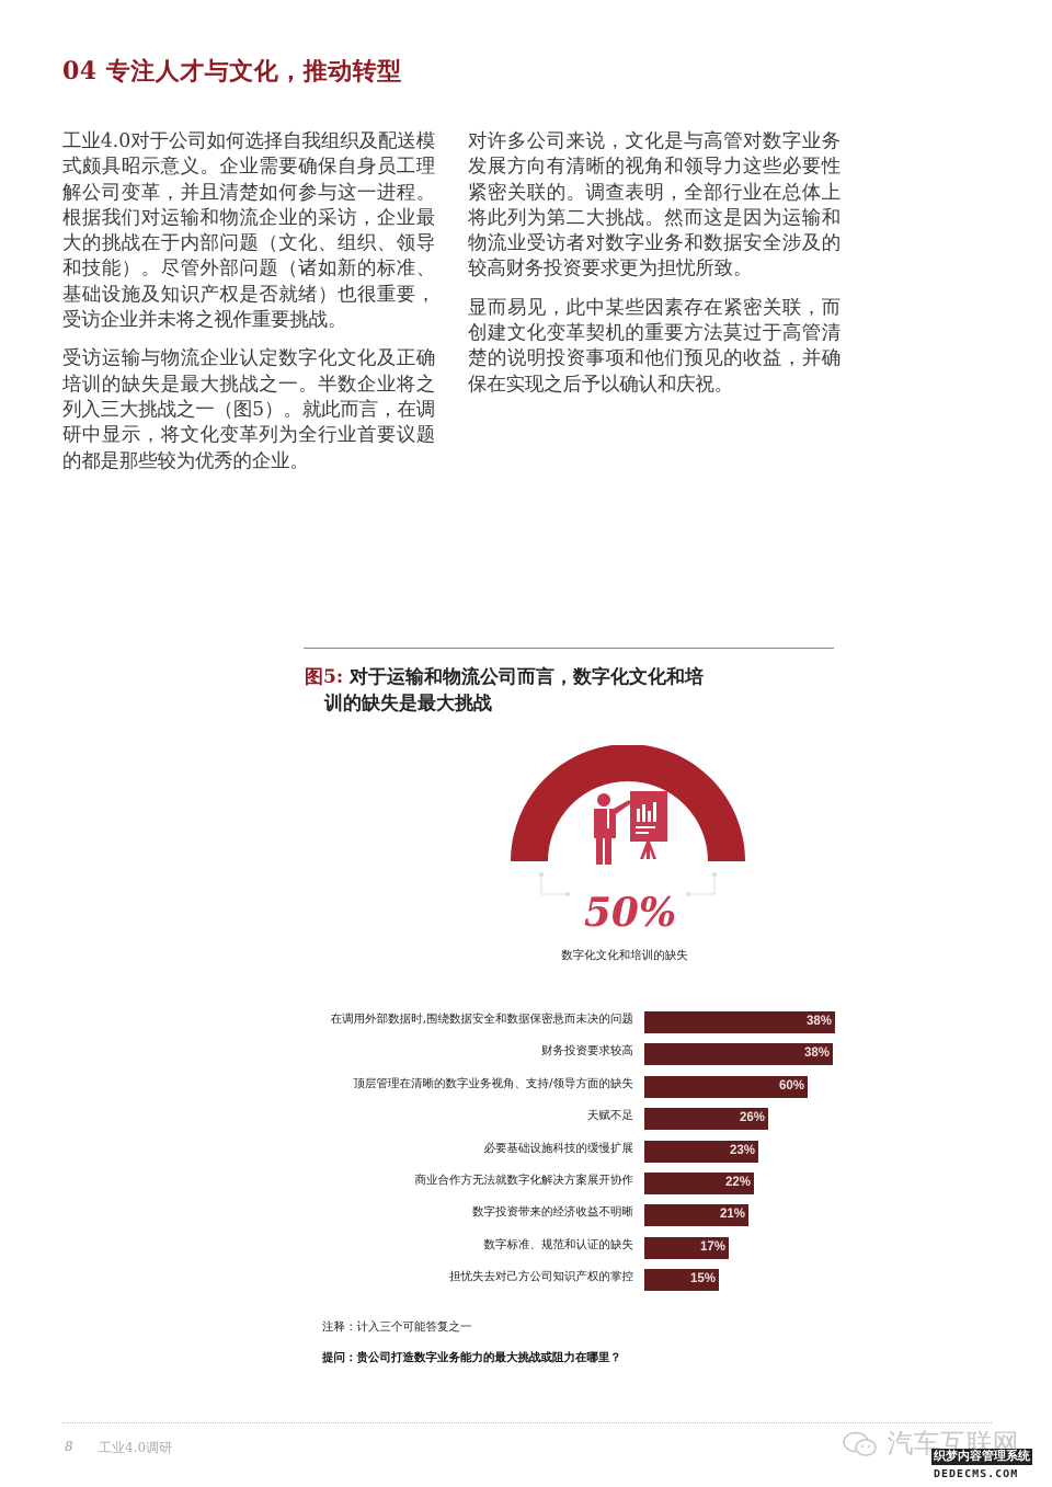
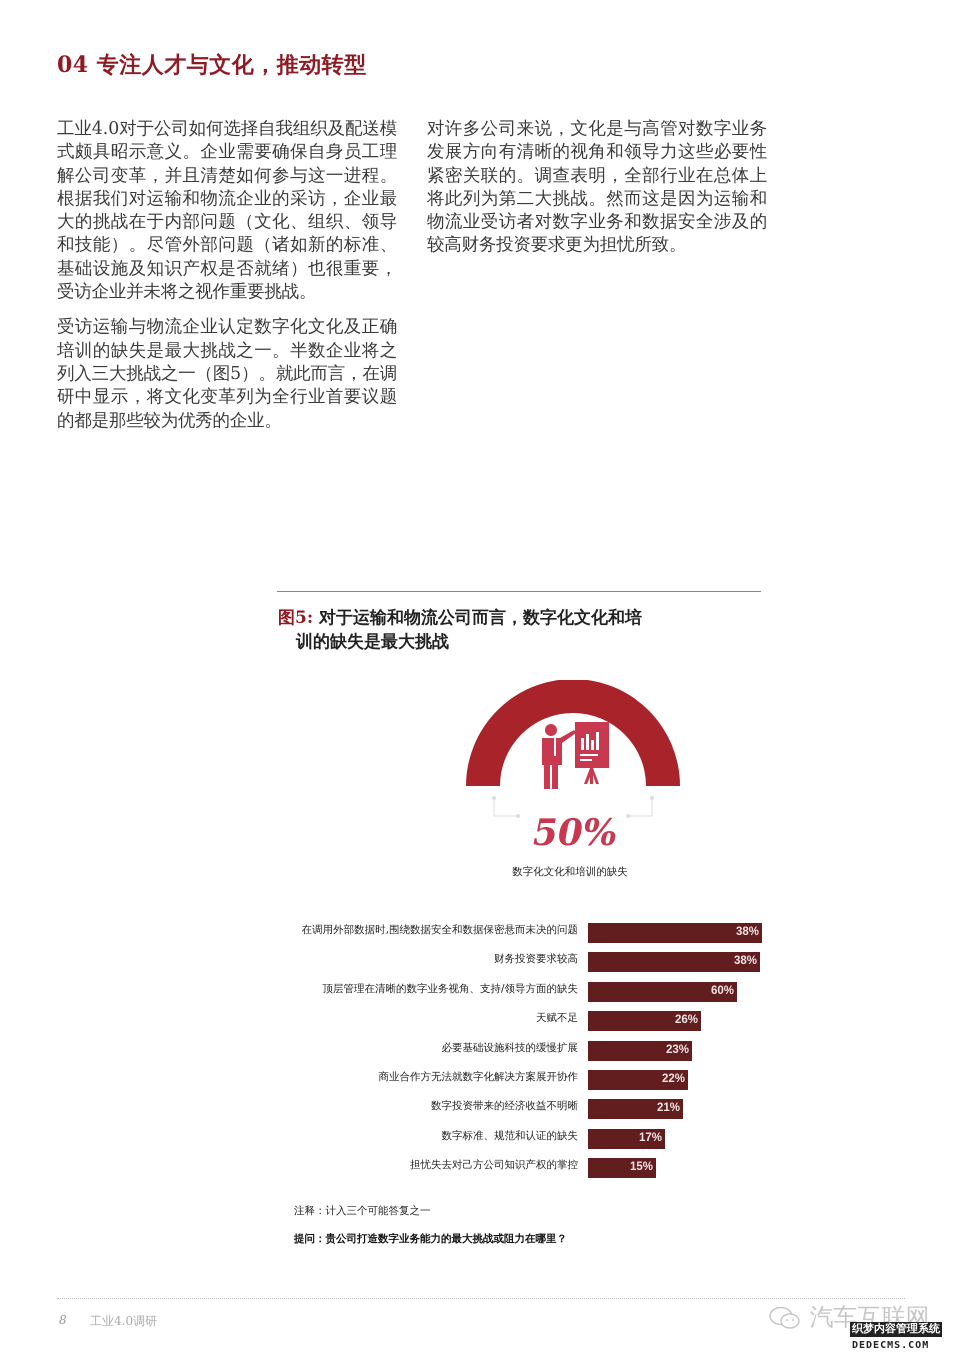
  04 专注人才与文化，推动转型
  工业4.0对于公司如何选择自我组织及配送模式颇具昭示意义。企业需要确保自身员工理解公司变革，并且清楚如何参与这一进程。根据我们对运输和物流企业的采访，企业最大的挑战在于内部问题（文化、组织、领导和技能）。尽管外部问题（诸如新的标准、基础设施及知识产权是否就绪）也很重要，受访企业并未将之视作重要挑战。
  受访运输与物流企业认定数字化文化及正确培训的缺失是最大挑战之一。半数企业将之列入三大挑战之一（图5）。就此而言，在调研中显示，将文化变革列为全行业首要议题的都是那些较为优秀的企业。
  对许多公司来说，文化是与高管对数字业务发展方向有清晰的视角和领导力这些必要性紧密关联的。调查表明，全部行业在总体上将此列为第二大挑战。然而这是因为运输和物流业受访者对数字业务和数据安全涉及的较高财务投资要求更为担忧所致。
- 显而易见，此中某些因素存在紧密关联，而创建文化变革契机的重要方法莫过于高管清楚的说明投资事项和他们预见的收益，并确保在实现之后予以确认和庆祝。
  图5: 对于运输和物流公司而言，数字化文化和培
  训的缺失是最大挑战
  50%
  数字化文化和培训的缺失
  在调用外部数据时,围绕数据安全和数据保密悬而未决的问题
  38%
  财务投资要求较高
  38%
  顶层管理在清晰的数字业务视角、支持/领导方面的缺失
  60%
  天赋不足
  26%
  必要基础设施科技的缓慢扩展
  23%
  商业合作方无法就数字化解决方案展开协作
  22%
  数字投资带来的经济收益不明晰
  21%
  数字标准、规范和认证的缺失
  17%
  担忧失去对己方公司知识产权的掌控
  15%
  注释：计入三个可能答复之一
  提问：贵公司打造数字业务能力的最大挑战或阻力在哪里？
  8
  工业4.0调研
  汽车互联网
  织梦内容管理系统
  DEDECMS.COM
